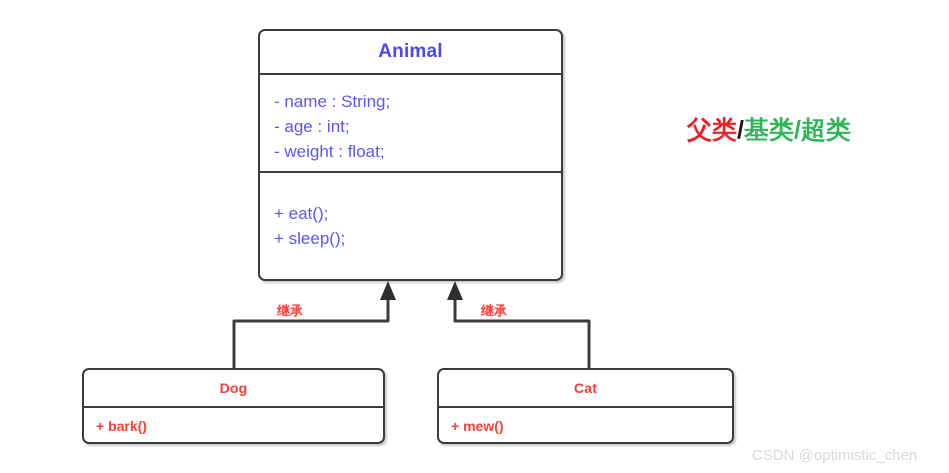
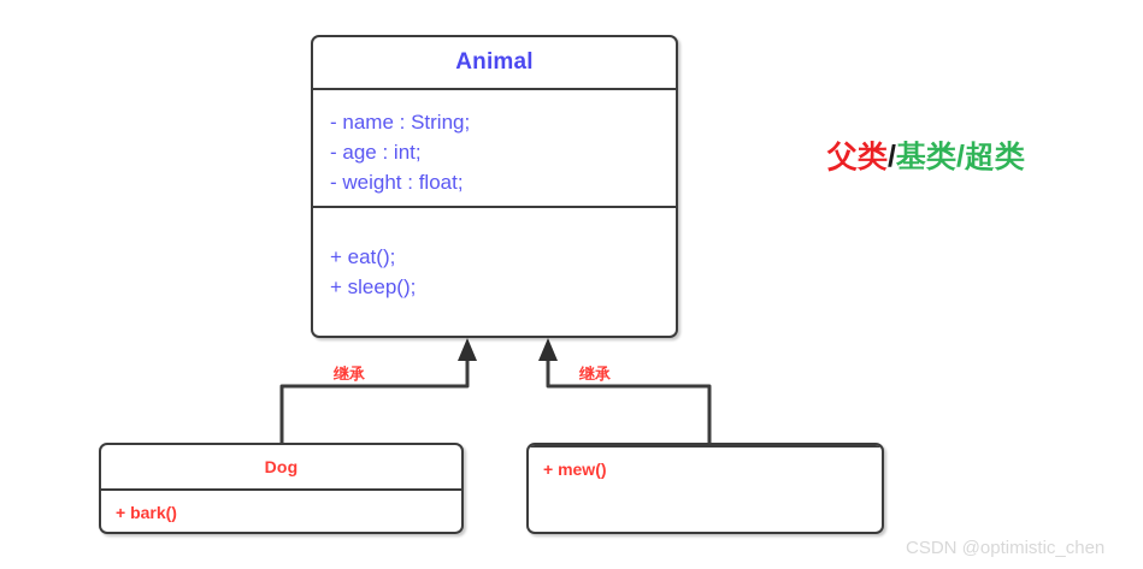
  Animal
  - name : String;
  - age : int;
  - weight : float;
  + eat();
  + sleep();
  Dog
  + bark()
- Cat
  + mew()
  继承
  继承
  父类/基类/超类
  CSDN @optimistic_chen
